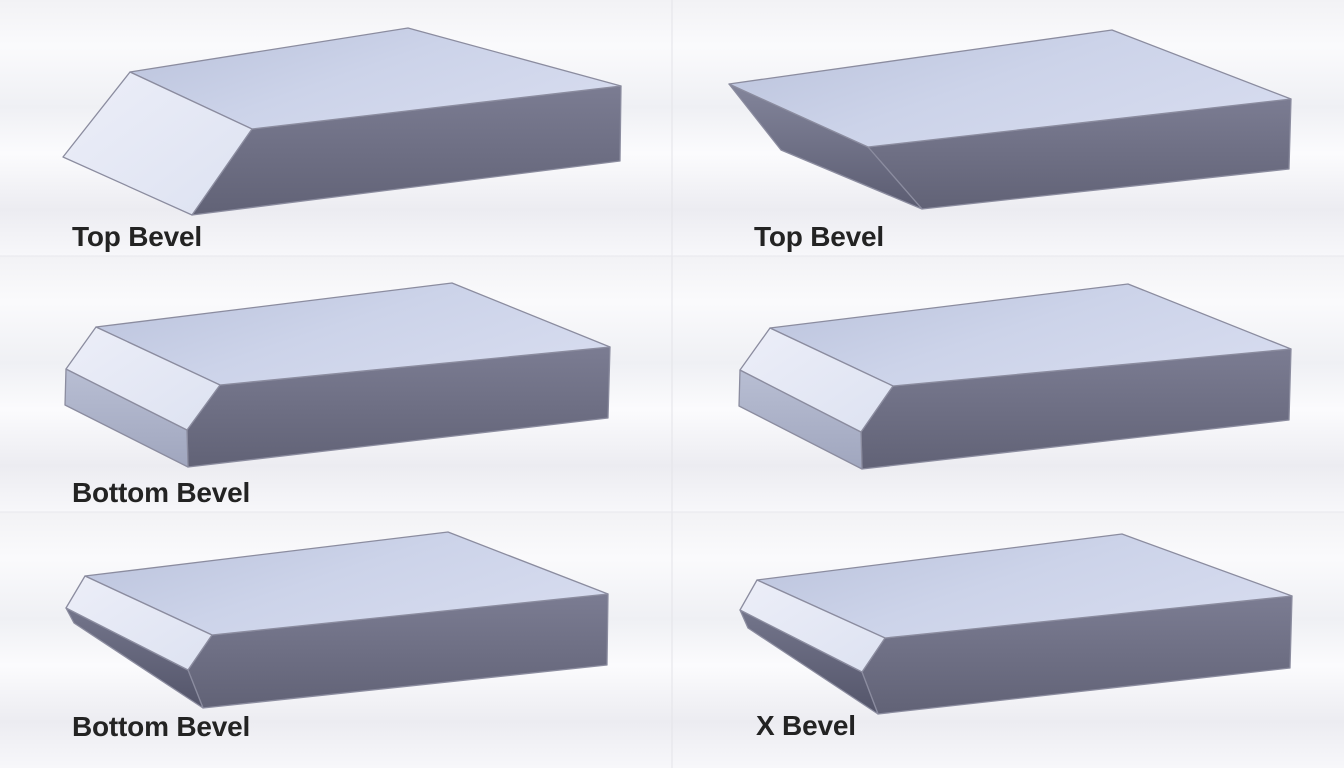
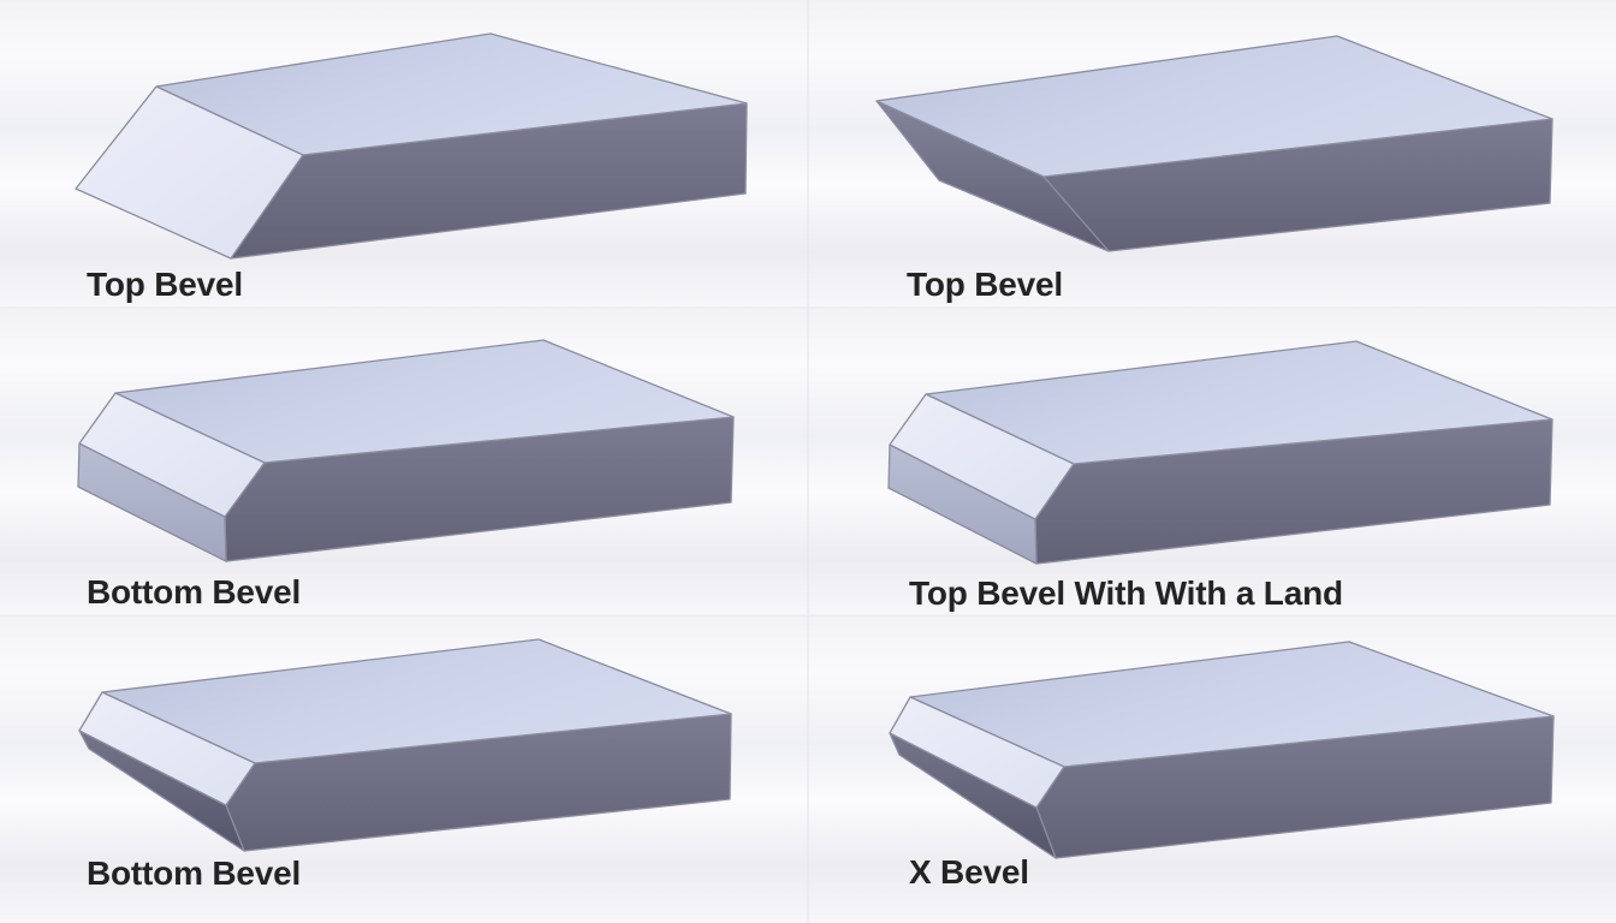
  Top Bevel
  Top Bevel
  Bottom Bevel
+ Top Bevel With With a Land
  Bottom Bevel
  X Bevel
